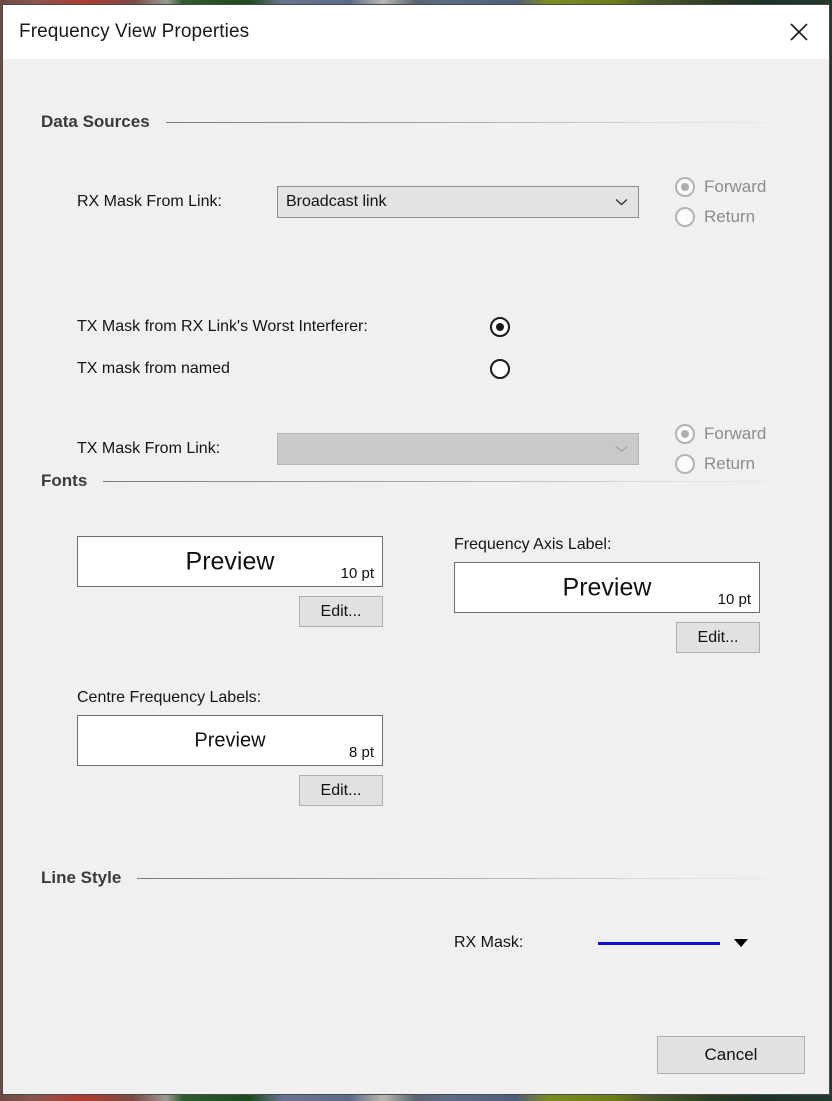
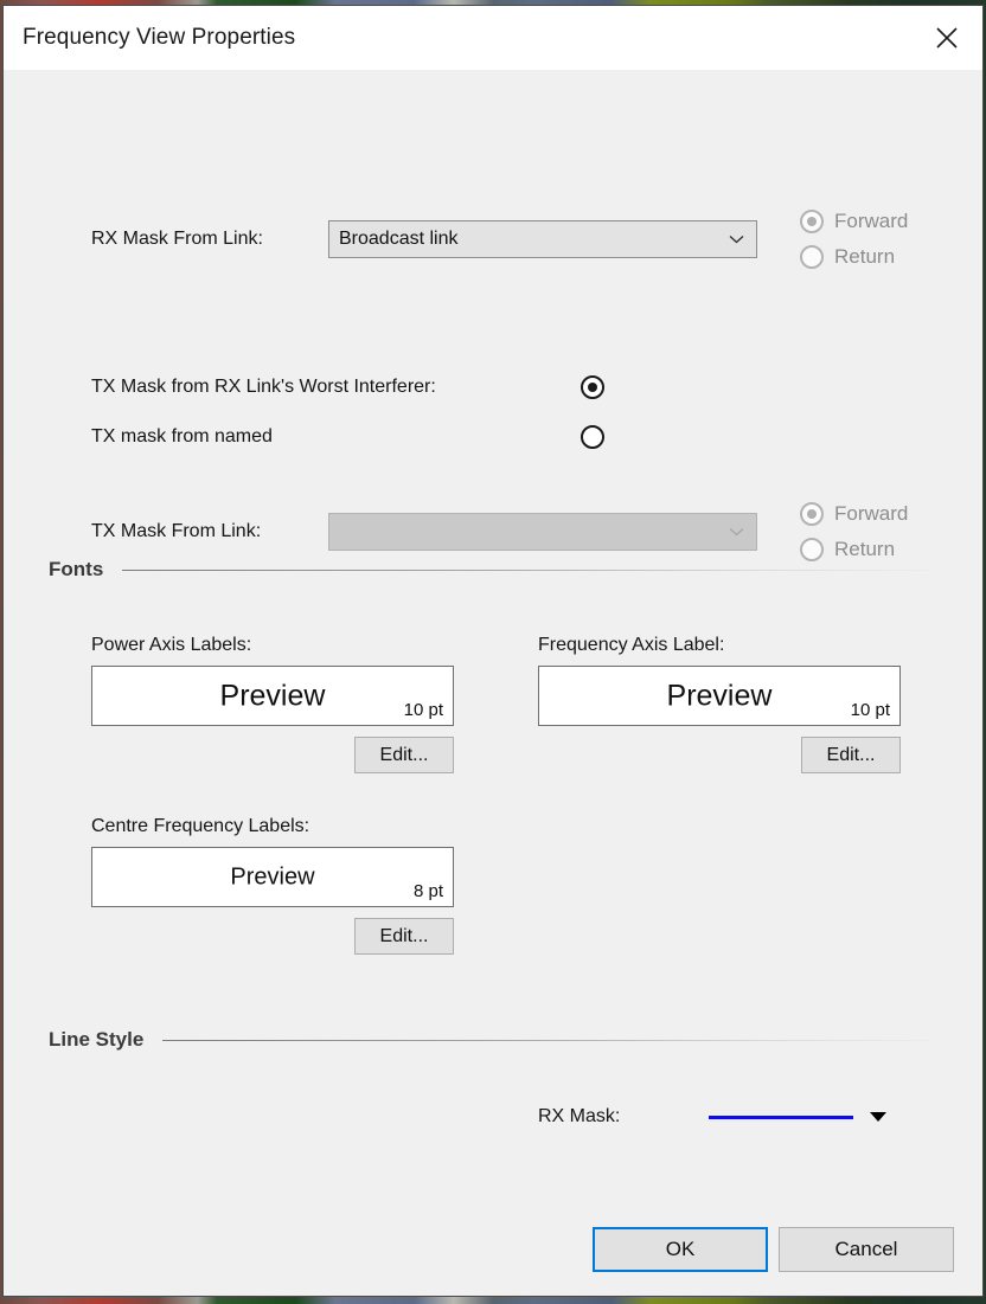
  Frequency View Properties
- Data Sources
  RX Mask From Link:
  Broadcast link
  Forward
  Return
  TX Mask from RX Link's Worst Interferer:
  TX mask from named
  TX Mask From Link:
  Forward
  Return
  Fonts
+ Power Axis Labels:
  Preview
  10 pt
  Edit...
  Frequency Axis Label:
  Preview
  10 pt
  Edit...
  Centre Frequency Labels:
  Preview
  8 pt
  Edit...
  Line Style
  RX Mask:
+ OK
  Cancel
